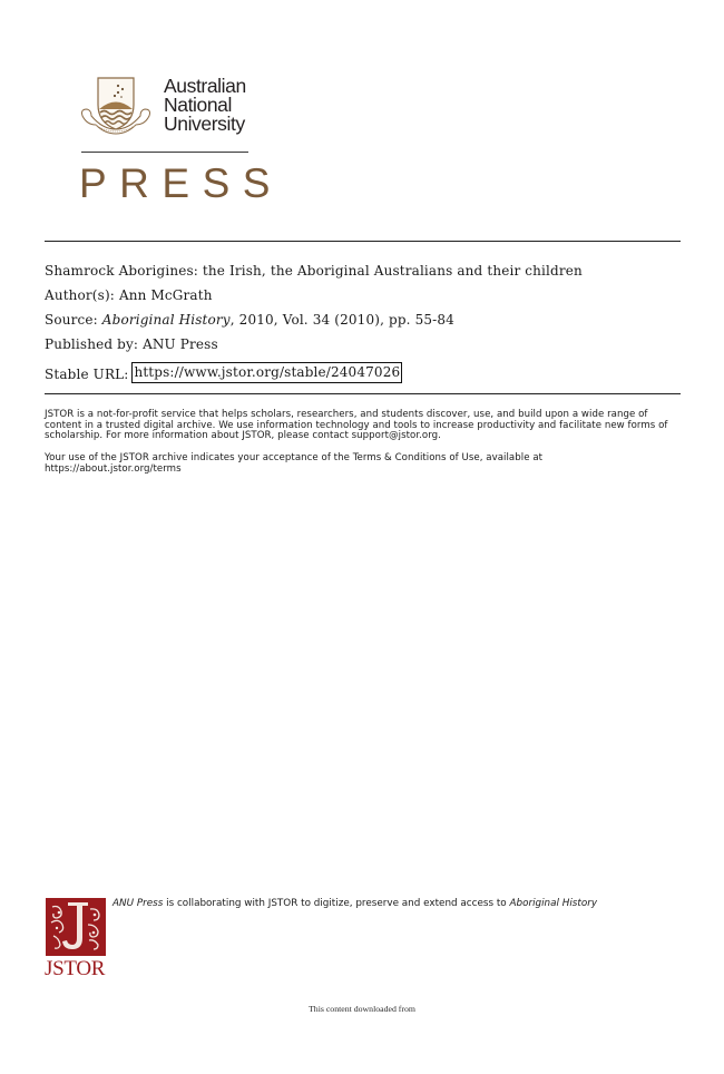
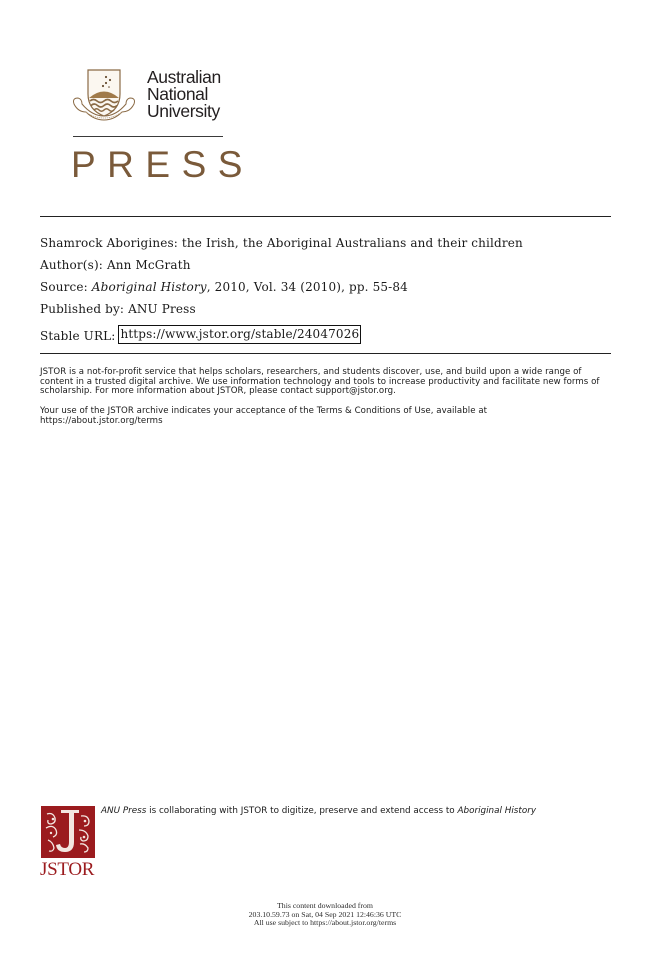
  Australian
  National
  University
  PRESS
  Shamrock Aborigines: the Irish, the Aboriginal Australians and their children
  Author(s): Ann McGrath
  Source: Aboriginal History, 2010, Vol. 34 (2010), pp. 55-84
  Published by: ANU Press
  Stable URL: https://www.jstor.org/stable/24047026
  JSTOR is a not-for-profit service that helps scholars, researchers, and students discover, use, and build upon a wide range of content in a trusted digital archive. We use information technology and tools to increase productivity and facilitate new forms of scholarship. For more information about JSTOR, please contact support@jstor.org.
  Your use of the JSTOR archive indicates your acceptance of the Terms & Conditions of Use, available at https://about.jstor.org/terms
  JSTOR
  ANU Press is collaborating with JSTOR to digitize, preserve and extend access to Aboriginal History
  This content downloaded from
+ 203.10.59.73 on Sat, 04 Sep 2021 12:46:36 UTC
+ All use subject to https://about.jstor.org/terms
